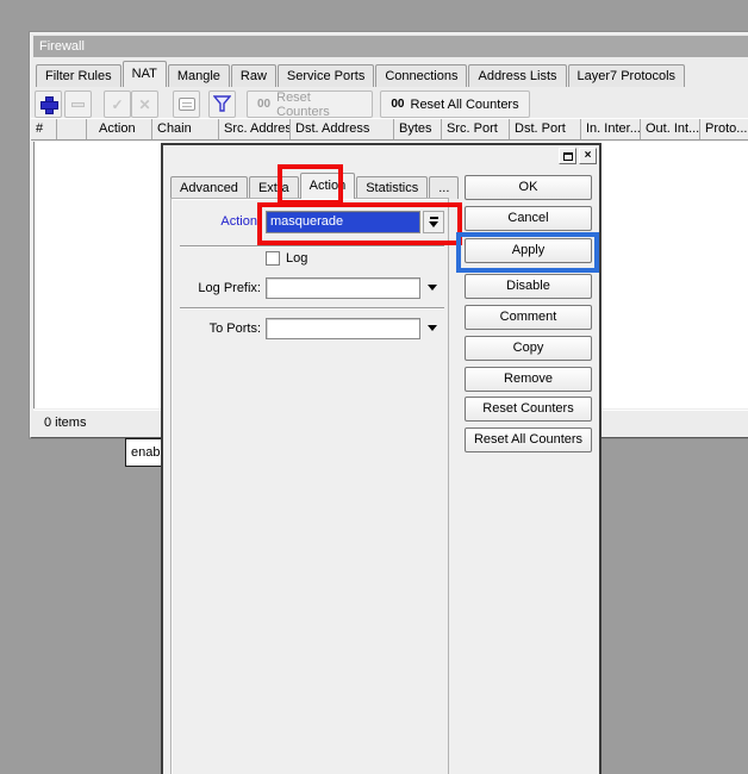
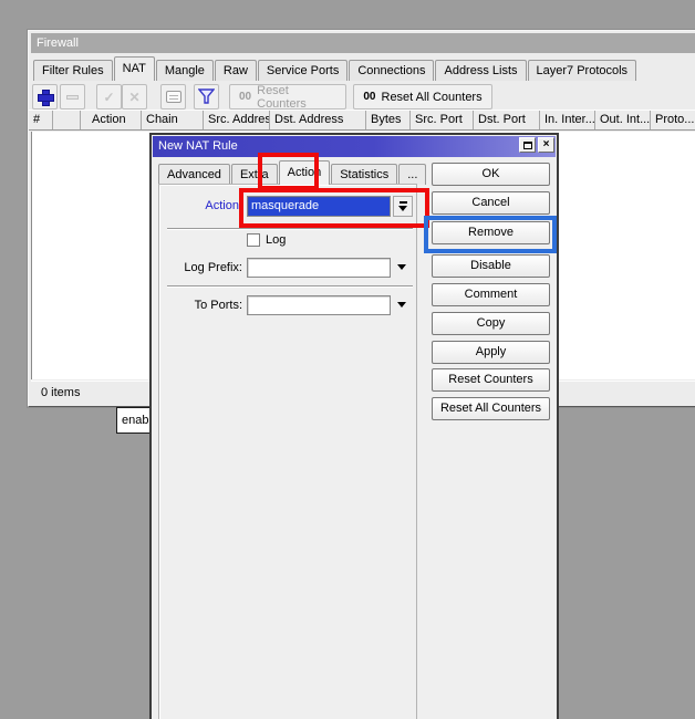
  Firewall
  Filter Rules
  NAT
  Mangle
  Raw
  Service Ports
  Connections
  Address Lists
  Layer7 Protocols
  ✓
  ✕
  00
  Reset Counters
  00
  Reset All Counters
  #
  Action
  Chain
  Src. Addres
  Dst. Address
  Bytes
  Src. Port
  Dst. Port
  In. Inter...
  Out. Int...
  Proto...
  0 items
  enab
+ New NAT Rule
  ×
  Advanced
  Extra
  Action
  Statistics
  ...
  Action:
  masquerade
  Log
  Log Prefix:
  To Ports:
  OK
  Cancel
- Apply
+ Remove
  Disable
  Comment
  Copy
- Remove
+ Apply
  Reset Counters
  Reset All Counters
